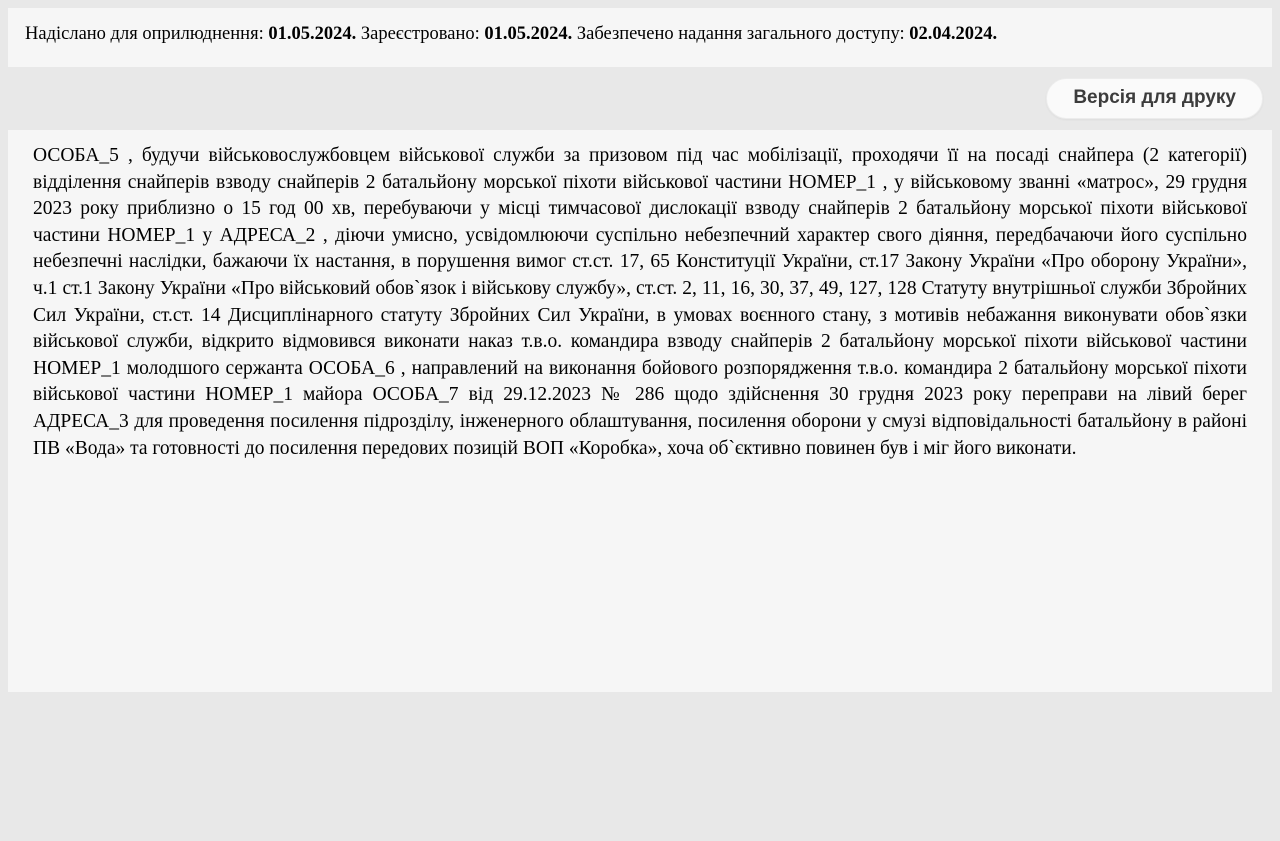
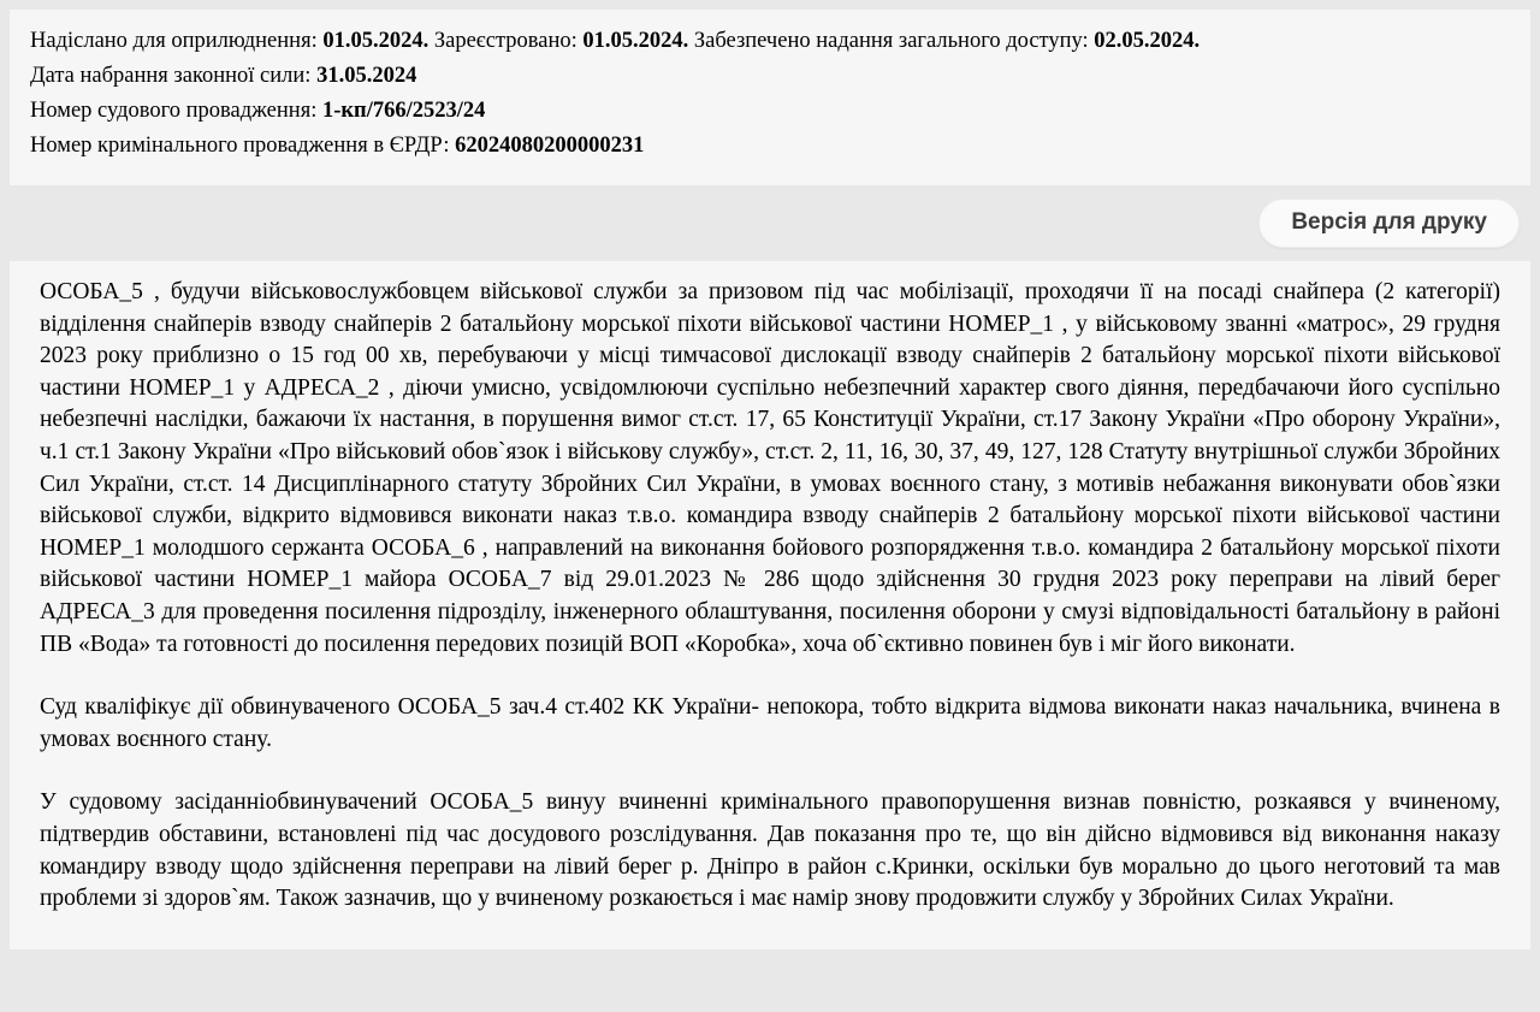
- Надіслано для оприлюднення: 01.05.2024. Зареєстровано: 01.05.2024. Забезпечено надання загального доступу: 02.04.2024.
+ Надіслано для оприлюднення: 01.05.2024. Зареєстровано: 01.05.2024. Забезпечено надання загального доступу: 02.05.2024.
+ Дата набрання законної сили: 31.05.2024
+ Номер судового провадження: 1-кп/766/2523/24
+ Номер кримінального провадження в ЄРДР: 62024080200000231
  Версія для друку
- ОСОБА_5 , будучи військовослужбовцем військової служби за призовом під час мобілізації, проходячи її на посаді снайпера (2 категорії) відділення снайперів взводу снайперів 2 батальйону морської піхоти військової частини НОМЕР_1 , у військовому званні «матрос», 29 грудня 2023 року приблизно о 15 год 00 хв, перебуваючи у місці тимчасової дислокації взводу снайперів 2 батальйону морської піхоти військової частини НОМЕР_1 у АДРЕСА_2 , діючи умисно, усвідомлюючи суспільно небезпечний характер свого діяння, передбачаючи його суспільно небезпечні наслідки, бажаючи їх настання, в порушення вимог ст.ст. 17, 65 Конституції України, ст.17 Закону України «Про оборону України», ч.1 ст.1 Закону України «Про військовий обов`язок і військову службу», ст.ст. 2, 11, 16, 30, 37, 49, 127, 128 Статуту внутрішньої служби Збройних Сил України, ст.ст. 14 Дисциплінарного статуту Збройних Сил України, в умовах воєнного стану, з мотивів небажання виконувати обов`язки військової служби, відкрито відмовився виконати наказ т.в.о. командира взводу снайперів 2 батальйону морської піхоти військової частини НОМЕР_1 молодшого сержанта ОСОБА_6 , направлений на виконання бойового розпорядження т.в.о. командира 2 батальйону морської піхоти військової частини НОМЕР_1 майора ОСОБА_7 від 29.12.2023 № 286 щодо здійснення 30 грудня 2023 року переправи на лівий берег АДРЕСА_3 для проведення посилення підрозділу, інженерного облаштування, посилення оборони у смузі відповідальності батальйону в районі ПВ «Вода» та готовності до посилення передових позицій ВОП «Коробка», хоча об`єктивно повинен був і міг його виконати.
+ ОСОБА_5 , будучи військовослужбовцем військової служби за призовом під час мобілізації, проходячи її на посаді снайпера (2 категорії) відділення снайперів взводу снайперів 2 батальйону морської піхоти військової частини НОМЕР_1 , у військовому званні «матрос», 29 грудня 2023 року приблизно о 15 год 00 хв, перебуваючи у місці тимчасової дислокації взводу снайперів 2 батальйону морської піхоти військової частини НОМЕР_1 у АДРЕСА_2 , діючи умисно, усвідомлюючи суспільно небезпечний характер свого діяння, передбачаючи його суспільно небезпечні наслідки, бажаючи їх настання, в порушення вимог ст.ст. 17, 65 Конституції України, ст.17 Закону України «Про оборону України», ч.1 ст.1 Закону України «Про військовий обов`язок і військову службу», ст.ст. 2, 11, 16, 30, 37, 49, 127, 128 Статуту внутрішньої служби Збройних Сил України, ст.ст. 14 Дисциплінарного статуту Збройних Сил України, в умовах воєнного стану, з мотивів небажання виконувати обов`язки військової служби, відкрито відмовився виконати наказ т.в.о. командира взводу снайперів 2 батальйону морської піхоти військової частини НОМЕР_1 молодшого сержанта ОСОБА_6 , направлений на виконання бойового розпорядження т.в.о. командира 2 батальйону морської піхоти військової частини НОМЕР_1 майора ОСОБА_7 від 29.01.2023 № 286 щодо здійснення 30 грудня 2023 року переправи на лівий берег АДРЕСА_3 для проведення посилення підрозділу, інженерного облаштування, посилення оборони у смузі відповідальності батальйону в районі ПВ «Вода» та готовності до посилення передових позицій ВОП «Коробка», хоча об`єктивно повинен був і міг його виконати.
+ Суд кваліфікує дії обвинуваченого ОСОБА_5 зач.4 ст.402 КК України- непокора, тобто відкрита відмова виконати наказ начальника, вчинена в умовах воєнного стану.
+ У судовому засіданніобвинувачений ОСОБА_5 винуу вчиненні кримінального правопорушення визнав повністю, розкаявся у вчиненому, підтвердив обставини, встановлені під час досудового розслідування. Дав показання про те, що він дійсно відмовився від виконання наказу командиру взводу щодо здійснення переправи на лівий берег р. Дніпро в район с.Кринки, оскільки був морально до цього неготовий та мав проблеми зі здоров`ям. Також зазначив, що у вчиненому розкаюється і має намір знову продовжити службу у Збройних Силах України.
